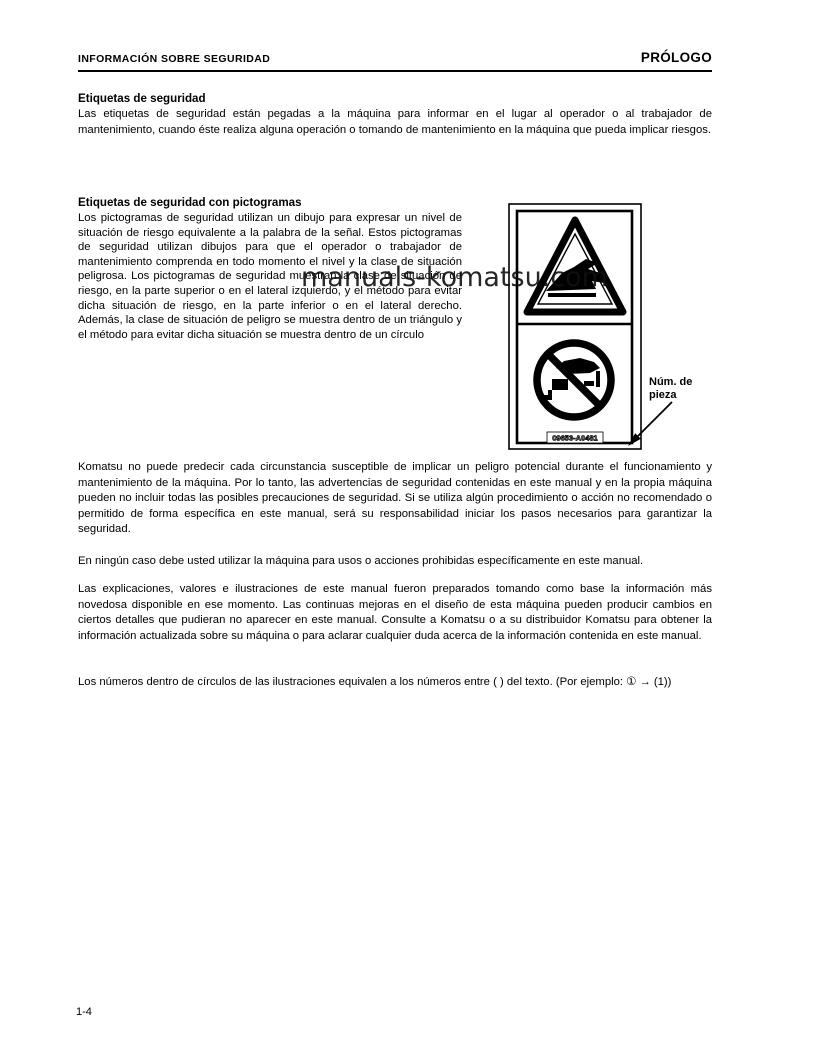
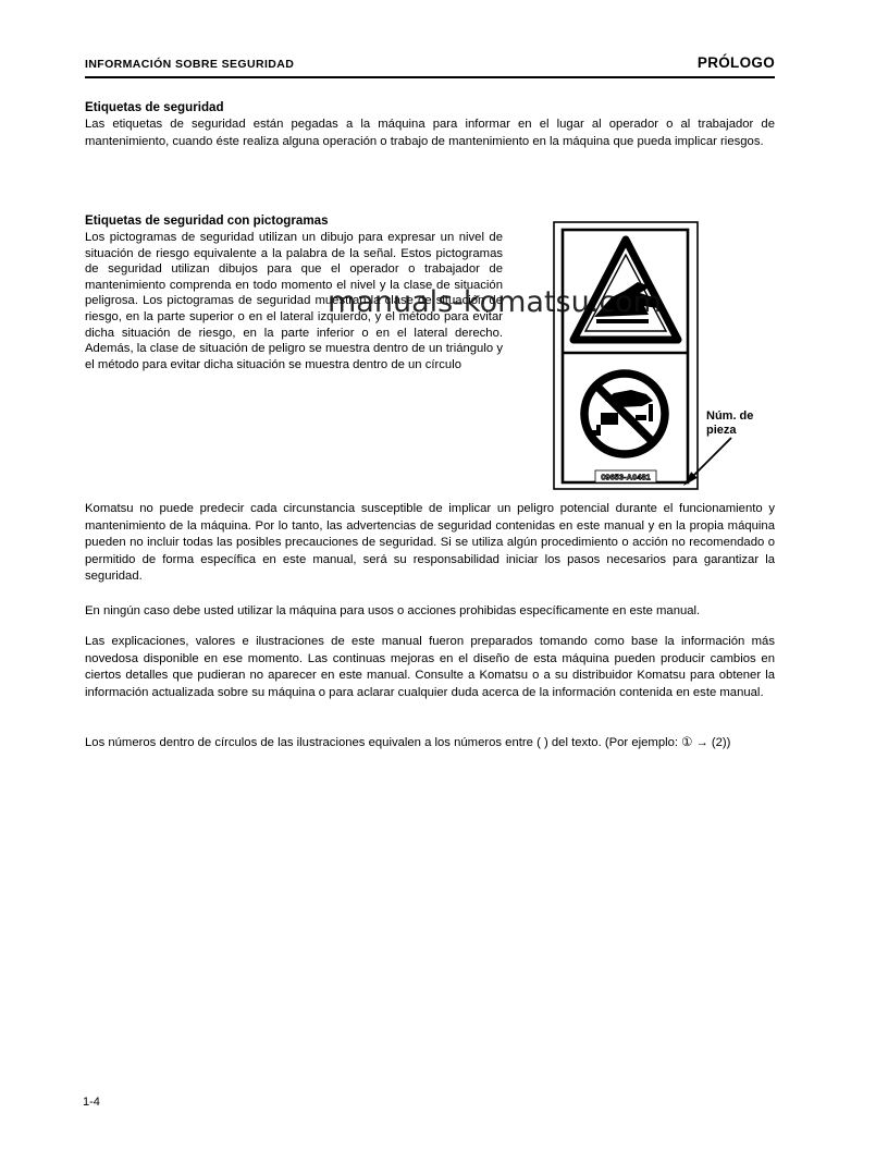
  INFORMACIÓN SOBRE SEGURIDAD
  PRÓLOGO
  Etiquetas de seguridad
- Las etiquetas de seguridad están pegadas a la máquina para informar en el lugar al operador o al trabajador de mantenimiento, cuando éste realiza alguna operación o tomando de mantenimiento en la máquina que pueda implicar riesgos.
+ Las etiquetas de seguridad están pegadas a la máquina para informar en el lugar al operador o al trabajador de mantenimiento, cuando éste realiza alguna operación o trabajo de mantenimiento en la máquina que pueda implicar riesgos.
  Etiquetas de seguridad con pictogramas
  Los pictogramas de seguridad utilizan un dibujo para expresar un nivel de situación de riesgo equivalente a la palabra de la señal. Estos pictogramas de seguridad utilizan dibujos para que el operador o trabajador de mantenimiento comprenda en todo momento el nivel y la clase de situación peligrosa. Los pictogramas de seguridad muestran la clase de situación de riesgo, en la parte superior o en el lateral izquierdo, y el método para evitar dicha situación de riesgo, en la parte inferior o en el lateral derecho. Además, la clase de situación de peligro se muestra dentro de un triángulo y el método para evitar dicha situación se muestra dentro de un círculo
  09653-A0481
  Núm. de pieza
  Komatsu no puede predecir cada circunstancia susceptible de implicar un peligro potencial durante el funcionamiento y mantenimiento de la máquina. Por lo tanto, las advertencias de seguridad contenidas en este manual y en la propia máquina pueden no incluir todas las posibles precauciones de seguridad. Si se utiliza algún procedimiento o acción no recomendado o permitido de forma específica en este manual, será su responsabilidad iniciar los pasos necesarios para garantizar la seguridad.
  En ningún caso debe usted utilizar la máquina para usos o acciones prohibidas específicamente en este manual.
  Las explicaciones, valores e ilustraciones de este manual fueron preparados tomando como base la información más novedosa disponible en ese momento. Las continuas mejoras en el diseño de esta máquina pueden producir cambios en ciertos detalles que pudieran no aparecer en este manual. Consulte a Komatsu o a su distribuidor Komatsu para obtener la información actualizada sobre su máquina o para aclarar cualquier duda acerca de la información contenida en este manual.
- Los números dentro de círculos de las ilustraciones equivalen a los números entre ( ) del texto. (Por ejemplo: ① → (1))
+ Los números dentro de círculos de las ilustraciones equivalen a los números entre ( ) del texto. (Por ejemplo: ① → (2))
  manuals-komatsu.com
  1-4
